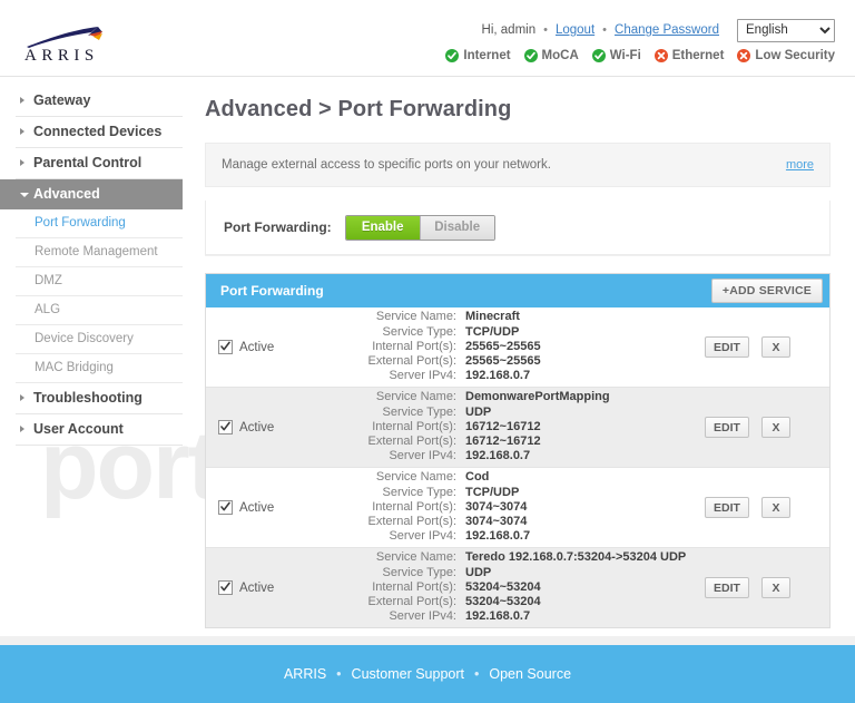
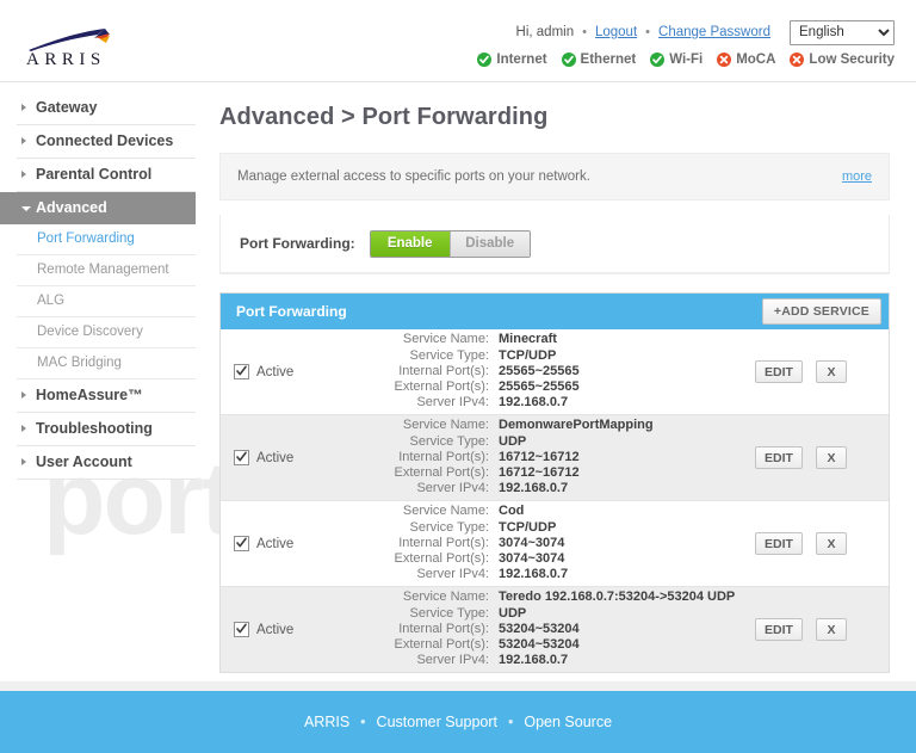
  ARRIS
  Hi, admin
  •
  Logout
  •
  Change Password
  English
  Internet
- MoCA
+ Ethernet
  Wi-Fi
- Ethernet
+ MoCA
  Low Security
  Gateway
  Connected Devices
  Parental Control
  Advanced
  Port Forwarding
  Remote Management
- DMZ
  ALG
  Device Discovery
  MAC Bridging
+ HomeAssure™
  Troubleshooting
  User Account
  Advanced > Port Forwarding
  Manage external access to specific ports on your network.
  more
  Port Forwarding:
  Enable
  Disable
  Port Forwarding
  +ADD SERVICE
  Active
  Service Name:
  Minecraft
  Service Type:
  TCP/UDP
  Internal Port(s):
  25565~25565
  External Port(s):
  25565~25565
  Server IPv4:
  192.168.0.7
  EDIT
  X
  Active
  Service Name:
  DemonwarePortMapping
  Service Type:
  UDP
  Internal Port(s):
  16712~16712
  External Port(s):
  16712~16712
  Server IPv4:
  192.168.0.7
  EDIT
  X
  Active
  Service Name:
  Cod
  Service Type:
  TCP/UDP
  Internal Port(s):
  3074~3074
  External Port(s):
  3074~3074
  Server IPv4:
  192.168.0.7
  EDIT
  X
  Active
  Service Name:
  Teredo 192.168.0.7:53204->53204 UDP
  Service Type:
  UDP
  Internal Port(s):
  53204~53204
  External Port(s):
  53204~53204
  Server IPv4:
  192.168.0.7
  EDIT
  X
  ARRIS
  •
  Customer Support
  •
  Open Source
